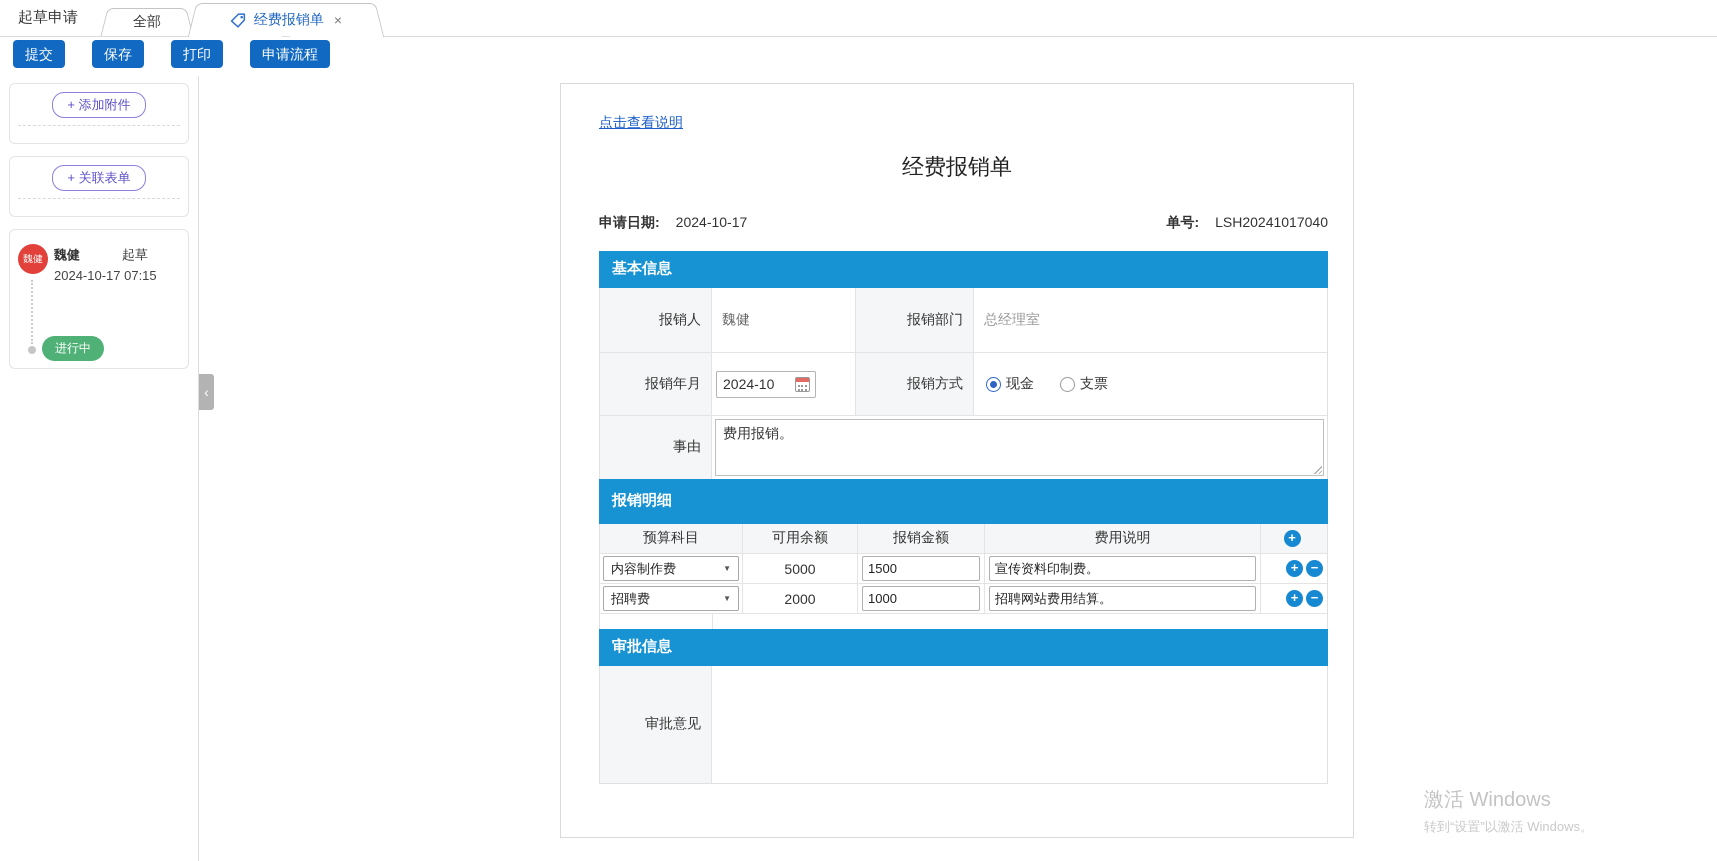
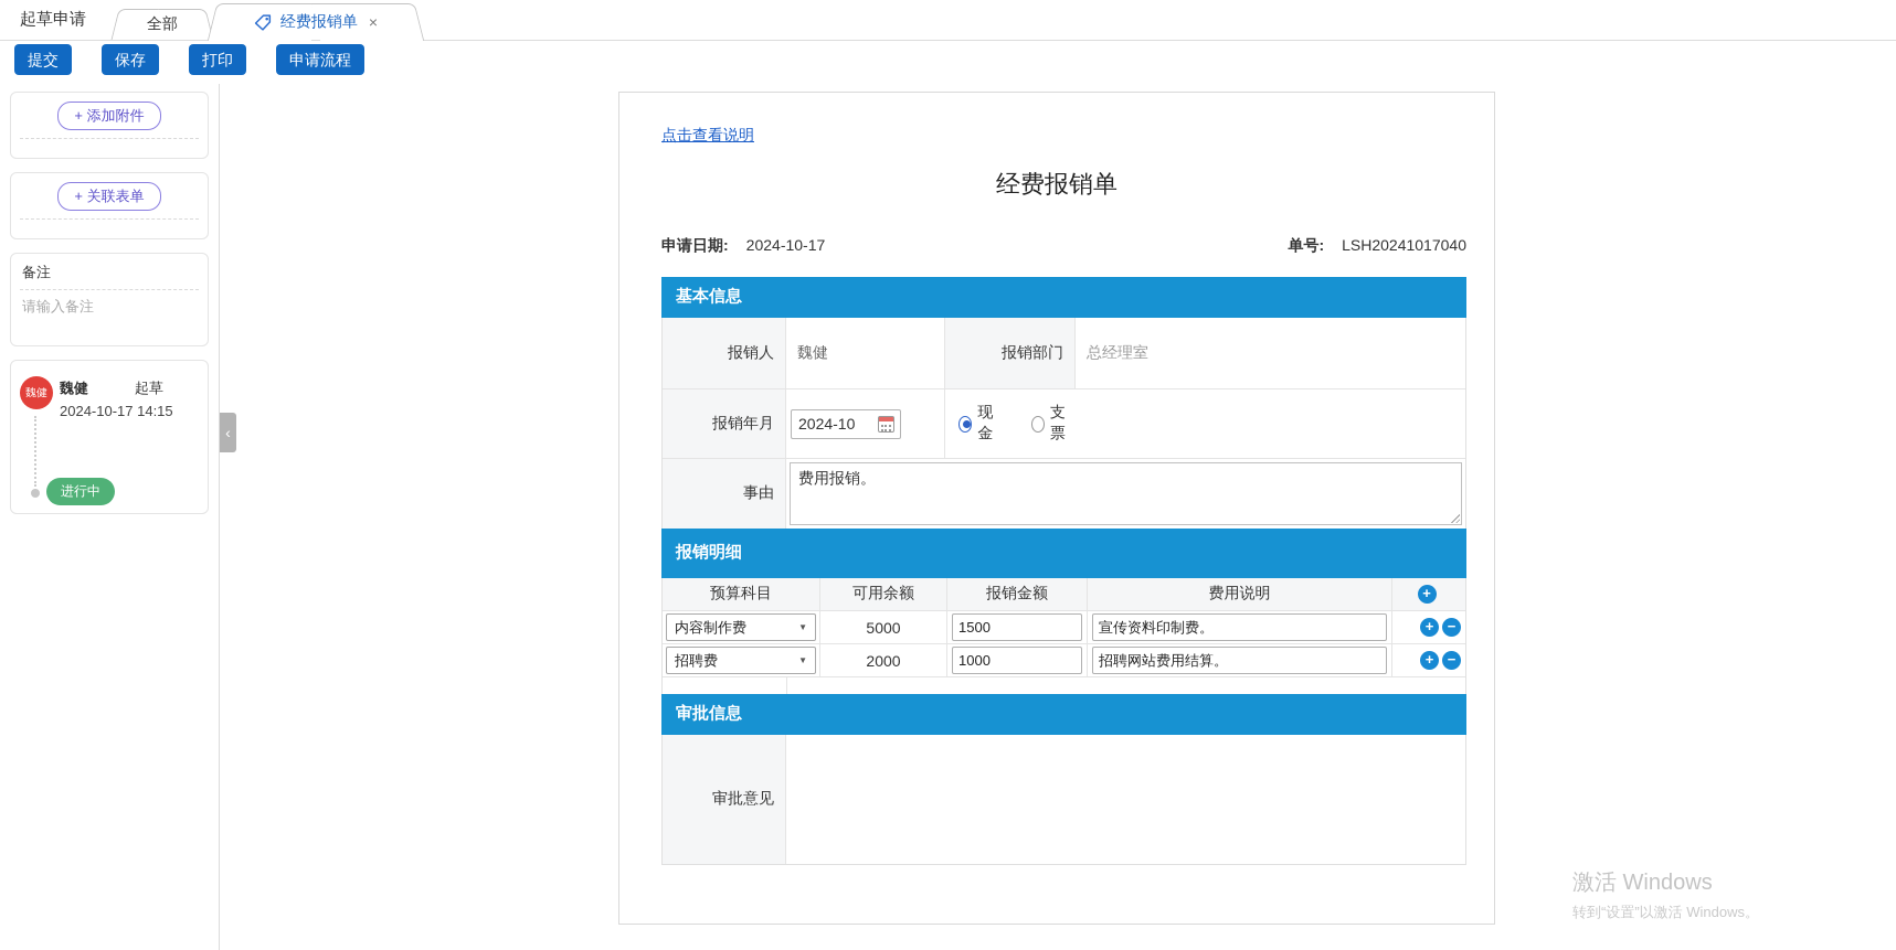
  起草申请
  全部
  经费报销单
  ×
  提交
  保存
  打印
  申请流程
  + 添加附件
  + 关联表单
+ 备注
+ 请输入备注
  魏健
  魏健
  起草
- 2024-10-17 07:15
+ 2024-10-17 14:15
  进行中
  ‹
  点击查看说明
  经费报销单
  申请日期:
  2024-10-17
  单号:
  LSH20241017040
  基本信息
  报销人
  魏健
  报销部门
  总经理室
  报销年月
  2024-10
- 报销方式
  现金
  支票
  事由
  费用报销。
  报销明细
  预算科目
  可用余额
  报销金额
  费用说明
  +
  内容制作费
  ▼
  5000
  1500
  宣传资料印制费。
  +
  −
  招聘费
  ▼
  2000
  1000
  招聘网站费用结算。
  +
  −
  审批信息
  审批意见
  激活 Windows
  转到“设置”以激活 Windows。
